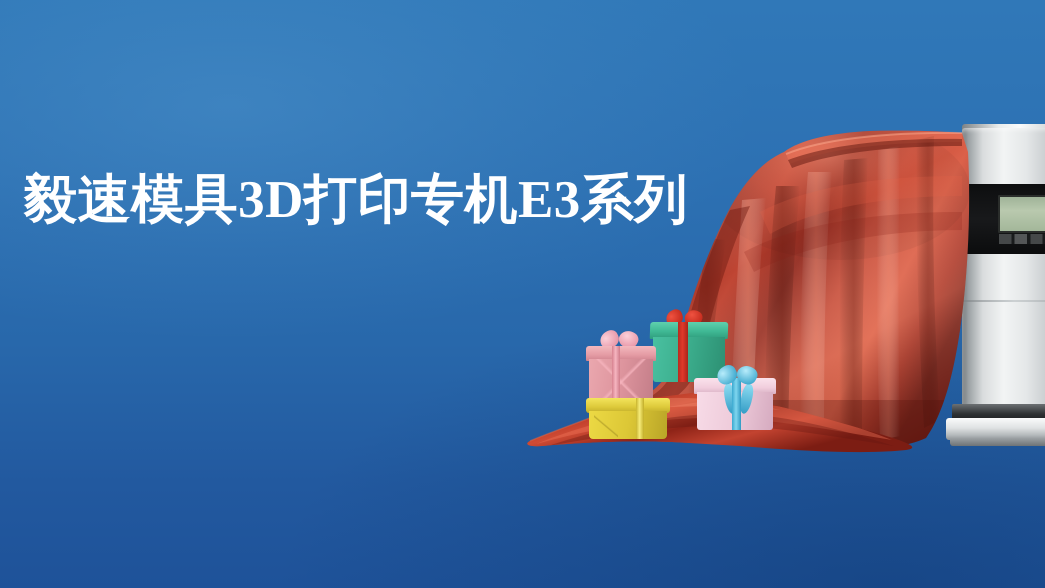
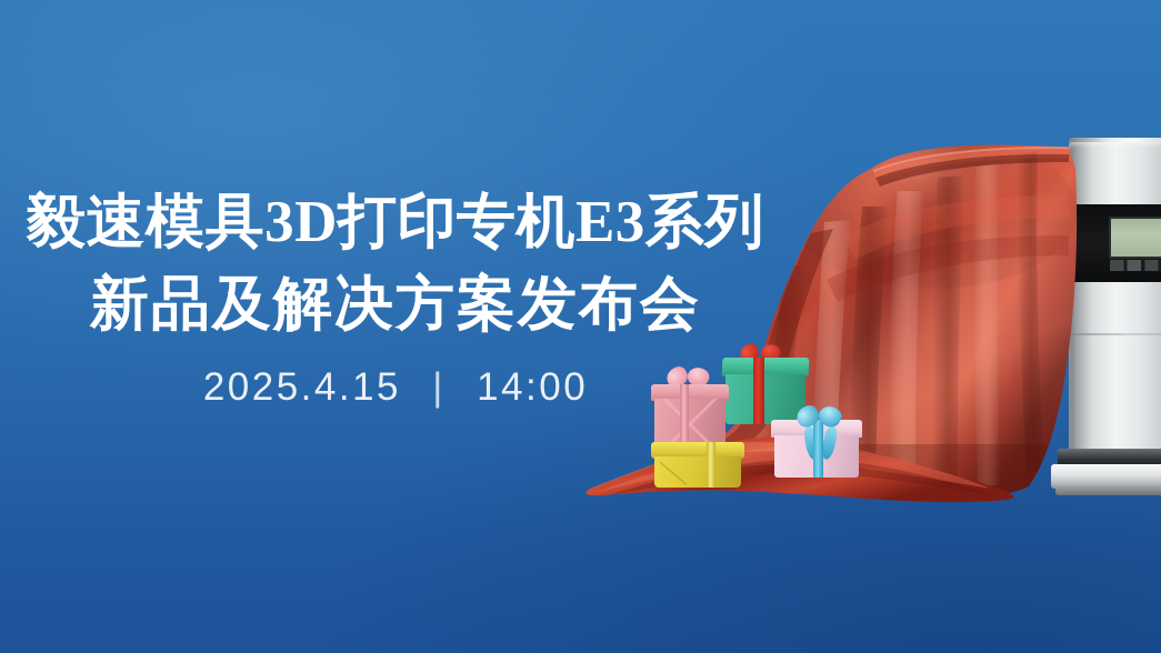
  毅速模具3D打印专机E3系列
+ 新品及解决方案发布会
+ 2025.4.15 | 14:00
